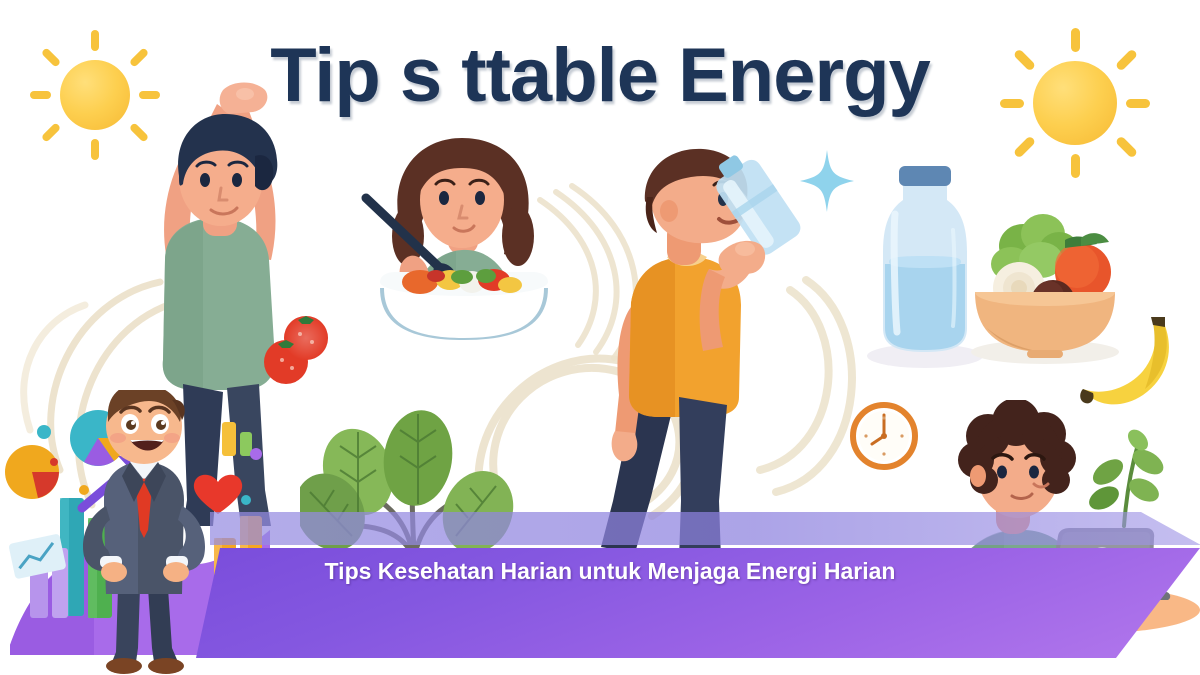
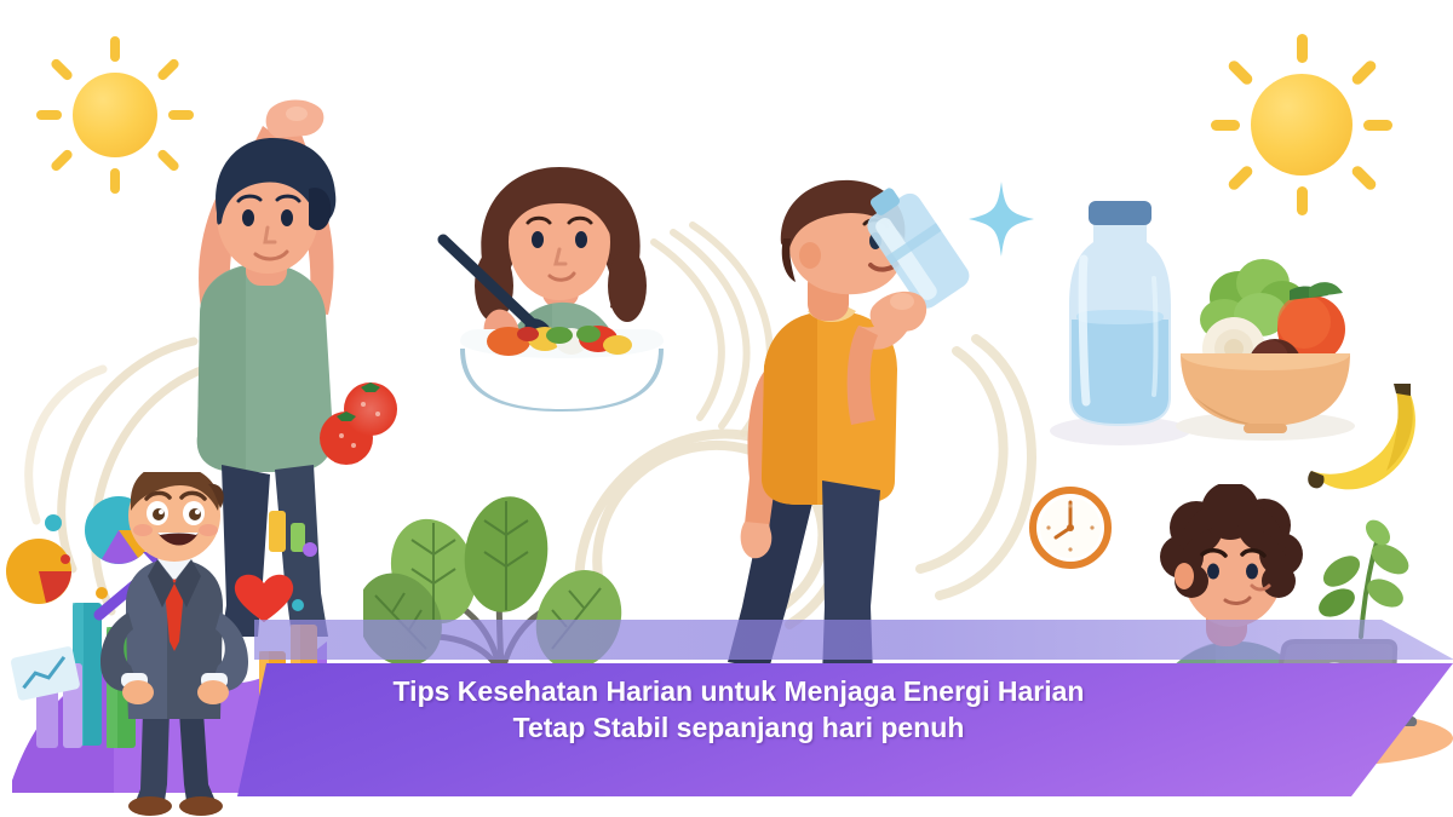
- Tip s ttable Energy
  Tips Kesehatan Harian untuk Menjaga Energi Harian
+ Tetap Stabil sepanjang hari penuh
